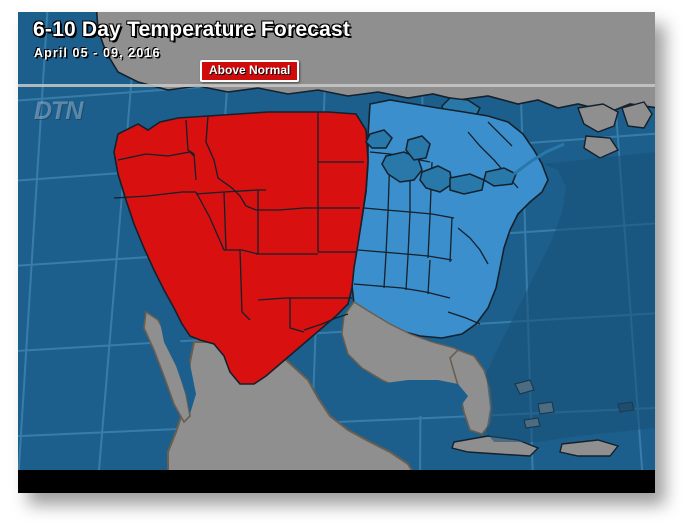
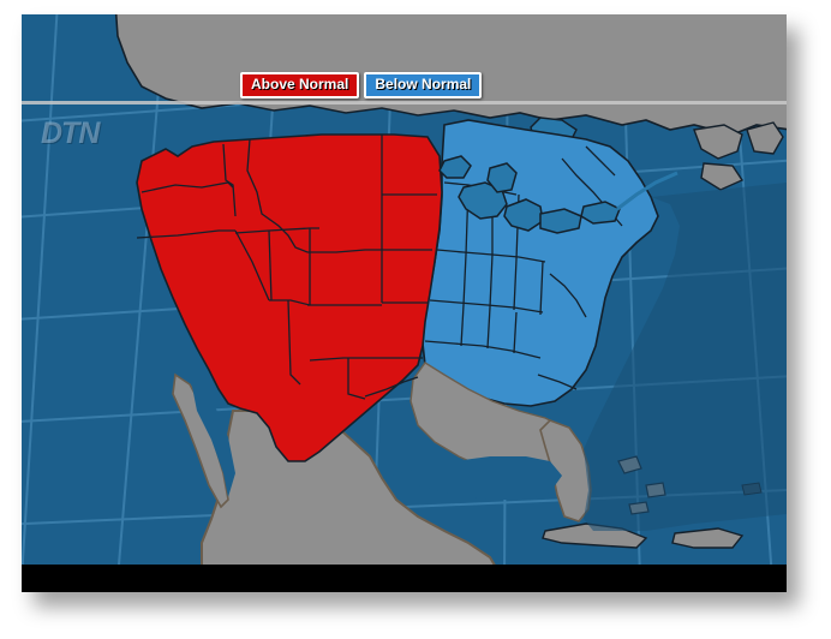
  DTN
- 6-10 Day Temperature Forecast
- April 05 - 09, 2016
  Above Normal
+ Below Normal
